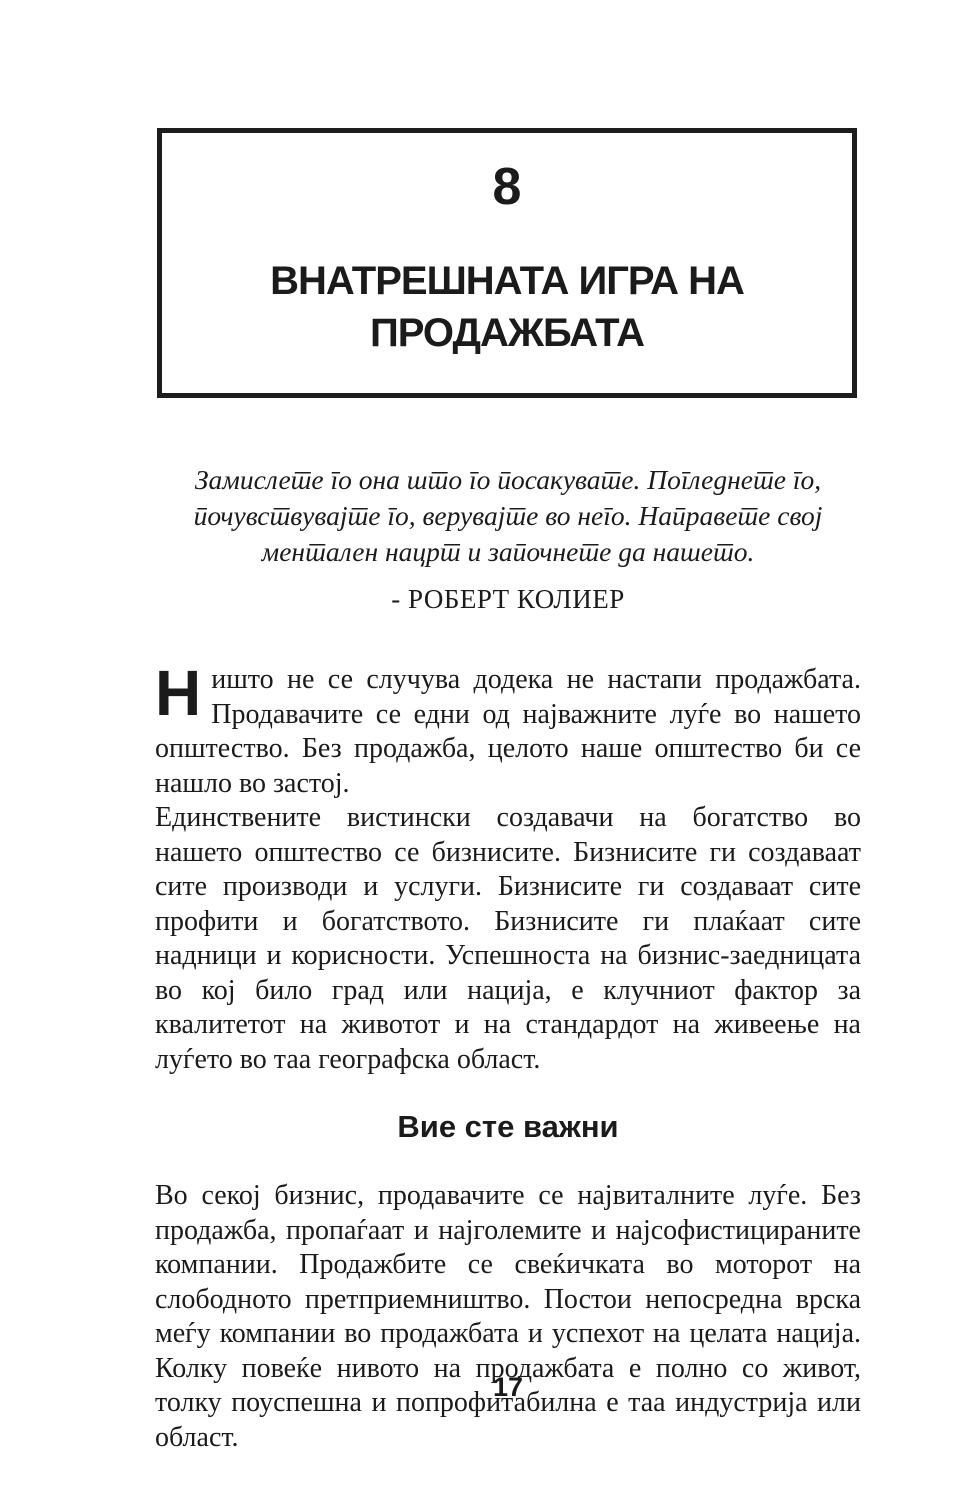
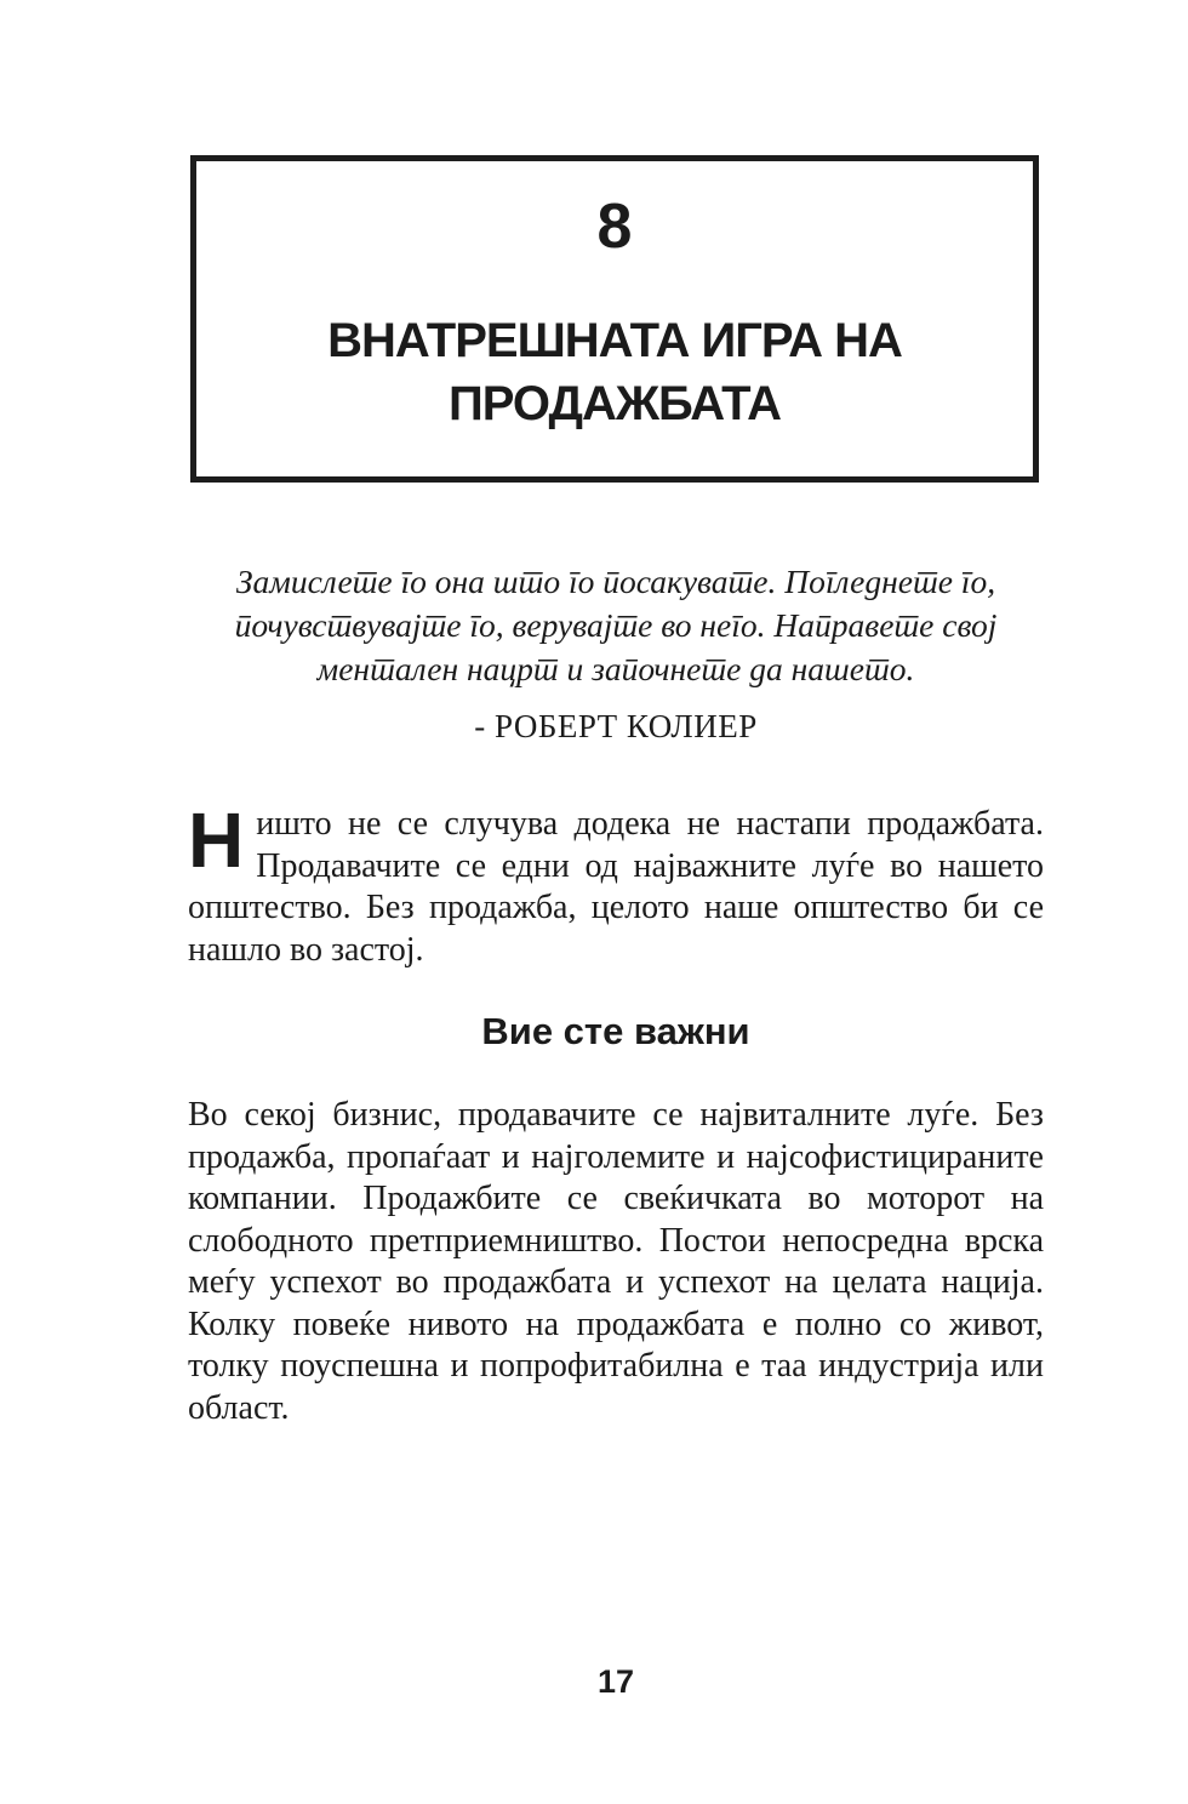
  8
  ВНАТРЕШНАТА ИГРА НА ПРОДАЖБАТА
  Замислете го она што го посакувате. Погледнете го, почувствувајте го, верувајте во него. Направете свој ментален нацрт и започнете да нашето.
  - РОБЕРТ КОЛИЕР
  Н
  ишто не се случува додека не настапи продажбата. Продавачите се едни од најважните луѓе во нашето општество. Без продажба, целото наше општество би се нашло во застој.
- Единствените вистински создавачи на богатство во нашето општество се бизнисите. Бизнисите ги создаваат сите производи и услуги. Бизнисите ги создаваат сите профити и богатството. Бизнисите ги плаќаат сите надници и корисности. Успешноста на бизнис-заедницата во кој било град или нација, е клучниот фактор за квалитетот на животот и на стандардот на живеење на луѓето во таа географска област.
  Вие сте важни
- Во секој бизнис, продавачите се највиталните луѓе. Без продажба, пропаѓаат и најголемите и најсофистицираните компании. Продажбите се свеќичката во моторот на слободното претприемништво. Постои непосредна врска меѓу компании во продажбата и успехот на целата нација. Колку повеќе нивото на продажбата е полно со живот, толку поуспешна и попрофитабилна е таа индустрија или област.
+ Во секој бизнис, продавачите се највиталните луѓе. Без продажба, пропаѓаат и најголемите и најсофистицираните компании. Продажбите се свеќичката во моторот на слободното претприемништво. Постои непосредна врска меѓу успехот во продажбата и успехот на целата нација. Колку повеќе нивото на продажбата е полно со живот, толку поуспешна и попрофитабилна е таа индустрија или област.
  17
